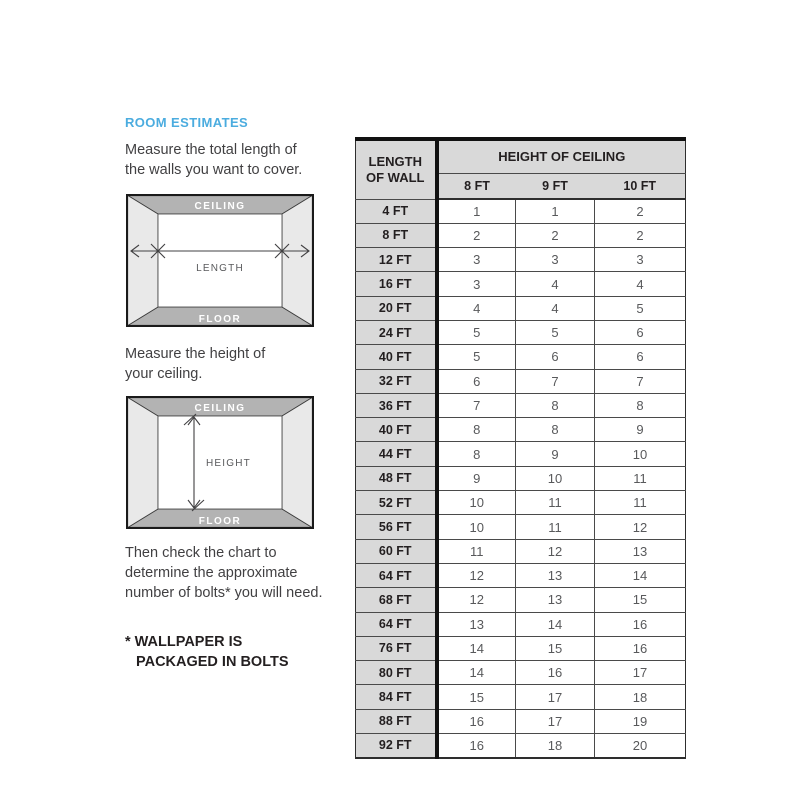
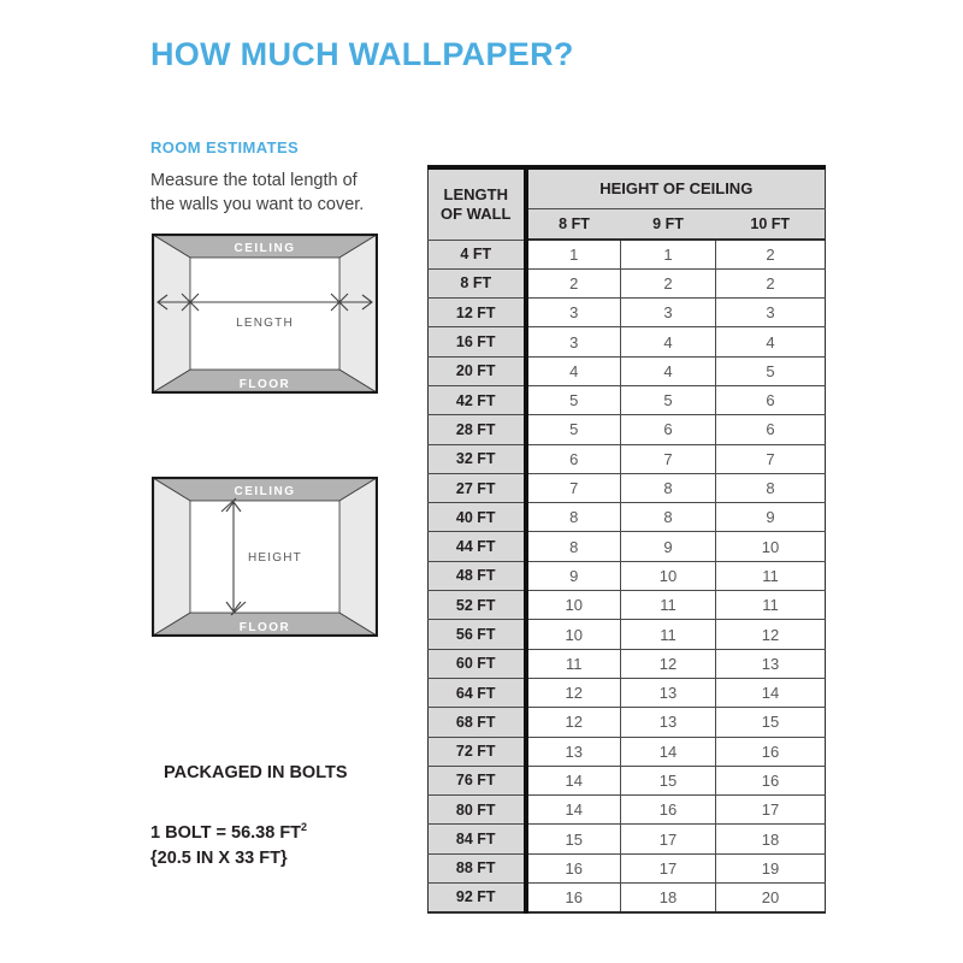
+ HOW MUCH WALLPAPER?
  ROOM ESTIMATES
  Measure the total length of
  the walls you want to cover.
  CEILING
  FLOOR
  LENGTH
- Measure the height of
- your ceiling.
  CEILING
  FLOOR
  HEIGHT
- Then check the chart to
- determine the approximate
- number of bolts* you will need.
- * WALLPAPER IS
  PACKAGED IN BOLTS
+ 1 BOLT = 56.38 FT2
+ {20.5 IN X 33 FT}
  LENGTH OF WALL	HEIGHT OF CEILING
  8 FT	9 FT	10 FT
  4 FT	1	1	2
  8 FT	2	2	2
  12 FT	3	3	3
  16 FT	3	4	4
  20 FT	4	4	5
- 24 FT	5	5	6
+ 42 FT	5	5	6
- 40 FT	5	6	6
+ 28 FT	5	6	6
  32 FT	6	7	7
- 36 FT	7	8	8
+ 27 FT	7	8	8
  40 FT	8	8	9
  44 FT	8	9	10
  48 FT	9	10	11
  52 FT	10	11	11
  56 FT	10	11	12
  60 FT	11	12	13
  64 FT	12	13	14
  68 FT	12	13	15
- 64 FT	13	14	16
+ 72 FT	13	14	16
  76 FT	14	15	16
  80 FT	14	16	17
  84 FT	15	17	18
  88 FT	16	17	19
  92 FT	16	18	20
